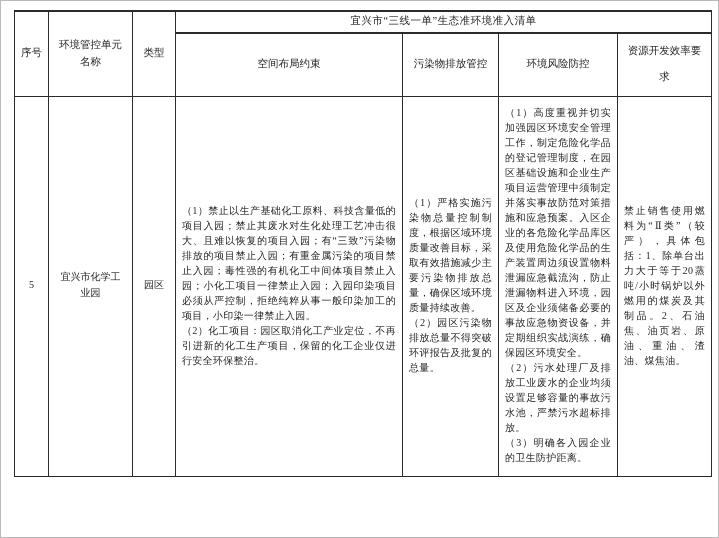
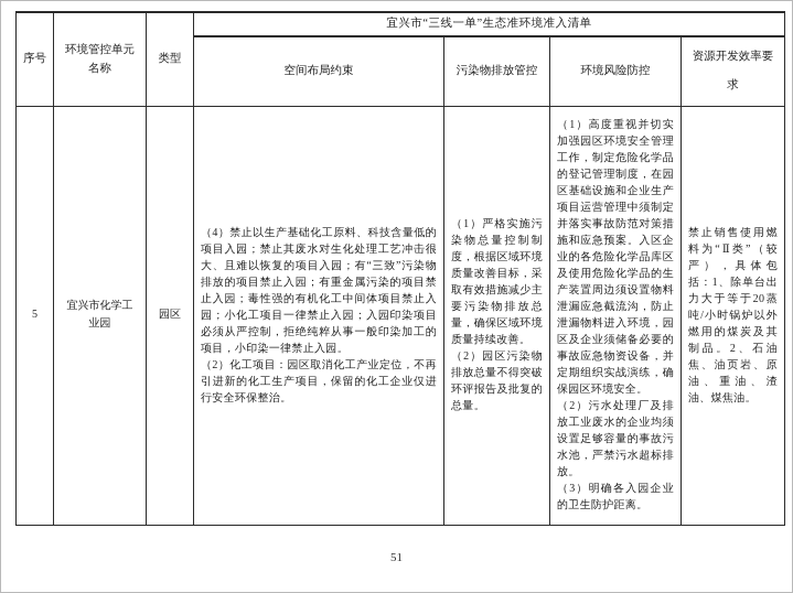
  序号	环境管控单元 名称	类型	宜兴市“三线一单”生态准环境准入清单
  空间布局约束	污染物排放管控	环境风险防控	资源开发效率要 求
- 5	宜兴市化学工 业园	园区	（1）禁止以生产基础化工原料、科技含量低的项目入园；禁止其废水对生化处理工艺冲击很大、且难以恢复的项目入园；有“三致”污染物排放的项目禁止入园；有重金属污染的项目禁止入园；毒性强的有机化工中间体项目禁止入园；小化工项目一律禁止入园；入园印染项目必须从严控制，拒绝纯粹从事一般印染加工的项目，小印染一律禁止入园。 （2）化工项目：园区取消化工产业定位，不再引进新的化工生产项目，保留的化工企业仅进行安全环保整治。	（1）严格实施污染物总量控制制度，根据区域环境质量改善目标，采取有效措施减少主要污染物排放总量，确保区域环境质量持续改善。 （2）园区污染物排放总量不得突破环评报告及批复的总量。	（1）高度重视并切实加强园区环境安全管理工作，制定危险化学品的登记管理制度，在园区基础设施和企业生产项目运营管理中须制定并落实事故防范对策措施和应急预案。入区企业的各危险化学品库区及使用危险化学品的生产装置周边须设置物料泄漏应急截流沟，防止泄漏物料进入环境，园区及企业须储备必要的事故应急物资设备，并定期组织实战演练，确保园区环境安全。 （2）污水处理厂及排放工业废水的企业均须设置足够容量的事故污水池，严禁污水超标排放。 （3）明确各入园企业的卫生防护距离。	禁止销售使用燃料为“Ⅱ类”（较严），具体包括：1、除单台出力大于等于20蒸吨/小时锅炉以外燃用的煤炭及其制品。2、石油焦、油页岩、原油、重油、渣油、煤焦油。
+ 5	宜兴市化学工 业园	园区	（4）禁止以生产基础化工原料、科技含量低的项目入园；禁止其废水对生化处理工艺冲击很大、且难以恢复的项目入园；有“三致”污染物排放的项目禁止入园；有重金属污染的项目禁止入园；毒性强的有机化工中间体项目禁止入园；小化工项目一律禁止入园；入园印染项目必须从严控制，拒绝纯粹从事一般印染加工的项目，小印染一律禁止入园。 （2）化工项目：园区取消化工产业定位，不再引进新的化工生产项目，保留的化工企业仅进行安全环保整治。	（1）严格实施污染物总量控制制度，根据区域环境质量改善目标，采取有效措施减少主要污染物排放总量，确保区域环境质量持续改善。 （2）园区污染物排放总量不得突破环评报告及批复的总量。	（1）高度重视并切实加强园区环境安全管理工作，制定危险化学品的登记管理制度，在园区基础设施和企业生产项目运营管理中须制定并落实事故防范对策措施和应急预案。入区企业的各危险化学品库区及使用危险化学品的生产装置周边须设置物料泄漏应急截流沟，防止泄漏物料进入环境，园区及企业须储备必要的事故应急物资设备，并定期组织实战演练，确保园区环境安全。 （2）污水处理厂及排放工业废水的企业均须设置足够容量的事故污水池，严禁污水超标排放。 （3）明确各入园企业的卫生防护距离。	禁止销售使用燃料为“Ⅱ类”（较严），具体包括：1、除单台出力大于等于20蒸吨/小时锅炉以外燃用的煤炭及其制品。2、石油焦、油页岩、原油、重油、渣油、煤焦油。
+ 51
